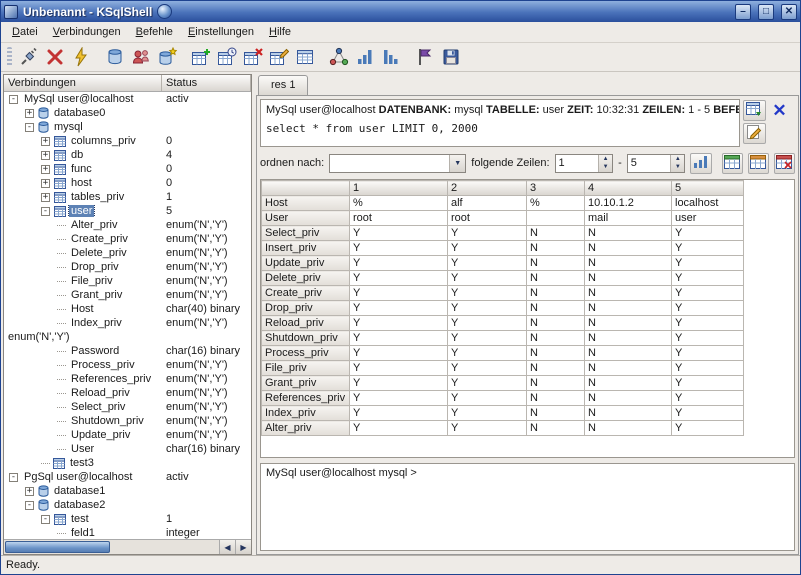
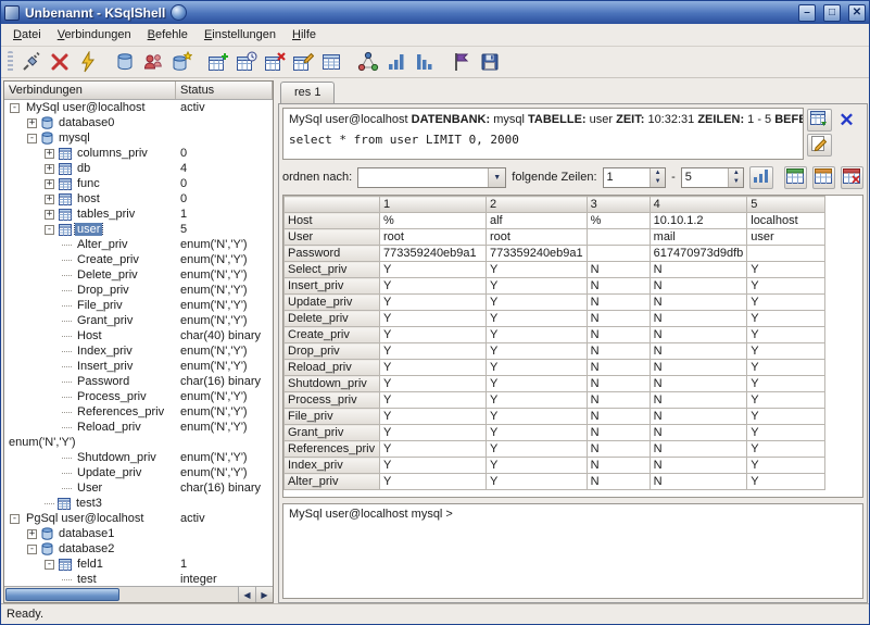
  Unbenannt - KSqlShell
  Datei
  Verbindungen
  Befehle
  Einstellungen
  Hilfe
  Verbindungen
  Status
  -
  MySql user@localhost
  activ
  +
  database0
  -
  mysql
  +
  columns_priv
  0
  +
  db
  4
  +
  func
  0
  +
  host
  0
  +
  tables_priv
  1
  -
  user
  5
  Alter_priv
  enum('N','Y')
  Create_priv
  enum('N','Y')
  Delete_priv
  enum('N','Y')
  Drop_priv
  enum('N','Y')
  File_priv
  enum('N','Y')
  Grant_priv
  enum('N','Y')
  Host
  char(40) binary
  Index_priv
  enum('N','Y')
+ Insert_priv
  enum('N','Y')
  Password
  char(16) binary
  Process_priv
  enum('N','Y')
  References_priv
  enum('N','Y')
  Reload_priv
  enum('N','Y')
- Select_priv
  enum('N','Y')
  Shutdown_priv
  enum('N','Y')
  Update_priv
  enum('N','Y')
  User
  char(16) binary
  test3
  -
  PgSql user@localhost
  activ
  +
  database1
  -
  database2
  -
- test
+ feld1
  1
- feld1
+ test
  integer
  ◀
  ▶
  res 1
  MySql user@localhost DATENBANK: mysql TABELLE: user ZEIT: 10:32:31 ZEILEN: 1 - 5 BEFE
  select * from user LIMIT 0, 2000
  ✕
  ordnen nach:
  folgende Zeilen:
  1
  -
  5
  	1	2	3	4	5
  Host	%	alf	%	10.10.1.2	localhost
  User	root	root		mail	user
+ Password	773359240eb9a1	773359240eb9a1		617470973d9dfb
  Select_priv	Y	Y	N	N	Y
  Insert_priv	Y	Y	N	N	Y
  Update_priv	Y	Y	N	N	Y
  Delete_priv	Y	Y	N	N	Y
  Create_priv	Y	Y	N	N	Y
  Drop_priv	Y	Y	N	N	Y
  Reload_priv	Y	Y	N	N	Y
  Shutdown_priv	Y	Y	N	N	Y
  Process_priv	Y	Y	N	N	Y
  File_priv	Y	Y	N	N	Y
  Grant_priv	Y	Y	N	N	Y
  References_priv	Y	Y	N	N	Y
  Index_priv	Y	Y	N	N	Y
  Alter_priv	Y	Y	N	N	Y
  MySql user@localhost mysql >
  Ready.
